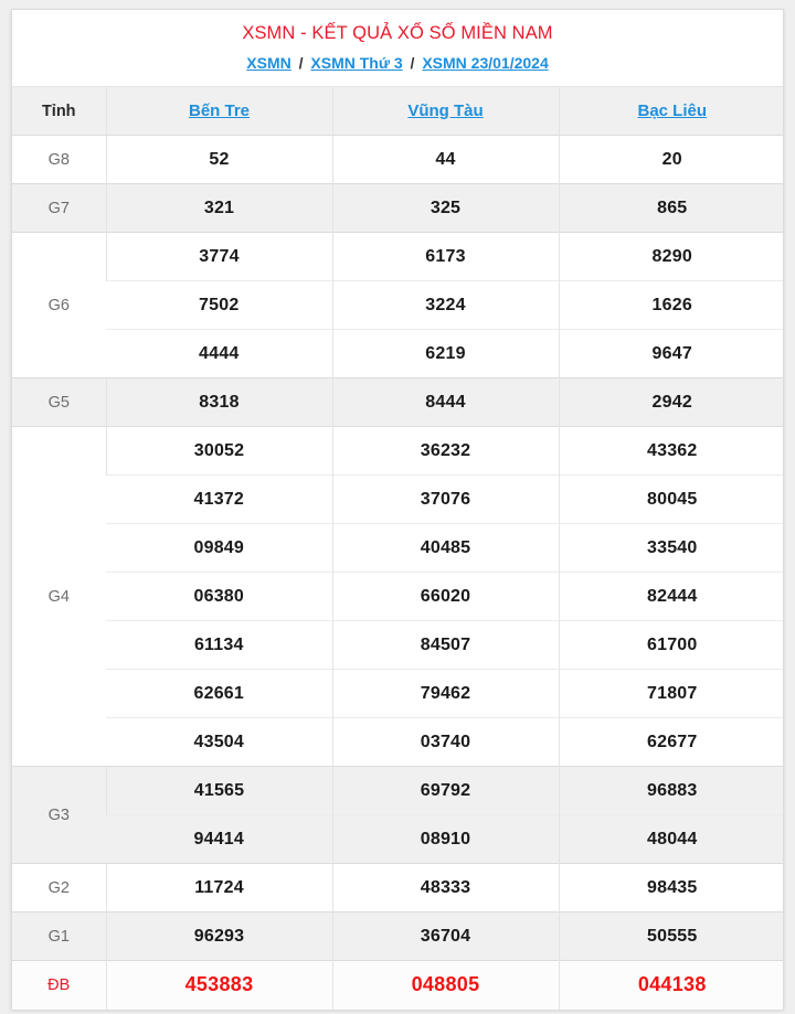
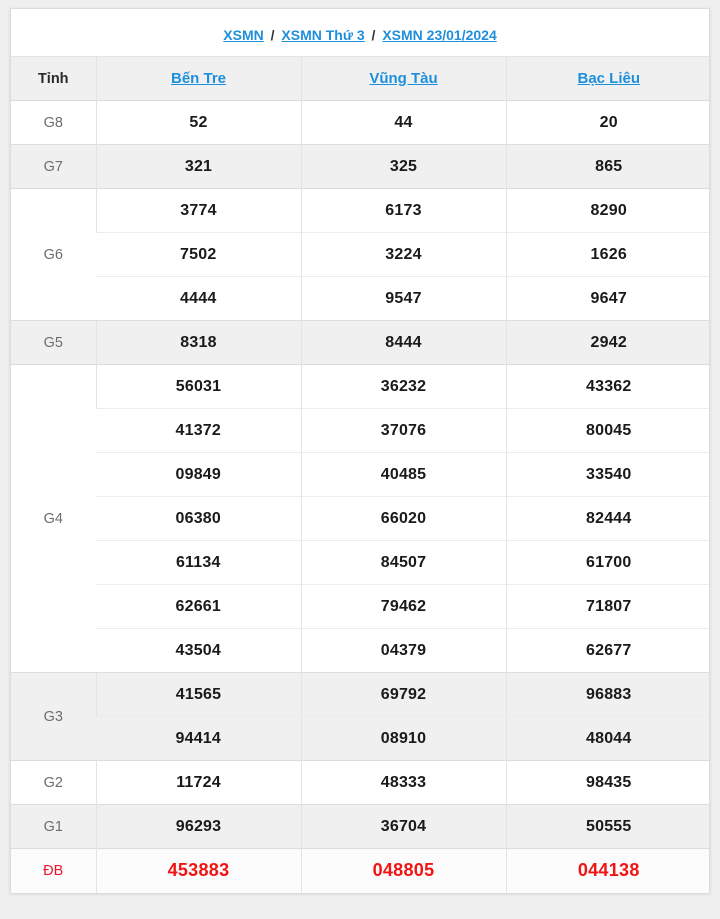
- XSMN - KẾT QUẢ XỔ SỐ MIỀN NAM
  XSMN / XSMN Thứ 3 / XSMN 23/01/2024
  Tỉnh	Bến Tre	Vũng Tàu	Bạc Liêu
  G8	52	44	20
  G7	321	325	865
  G6	3774	6173	8290
  7502	3224	1626
- 4444	6219	9647
+ 4444	9547	9647
  G5	8318	8444	2942
- G4	30052	36232	43362
+ G4	56031	36232	43362
  41372	37076	80045
  09849	40485	33540
  06380	66020	82444
  61134	84507	61700
  62661	79462	71807
- 43504	03740	62677
+ 43504	04379	62677
  G3	41565	69792	96883
  94414	08910	48044
  G2	11724	48333	98435
  G1	96293	36704	50555
  ĐB	453883	048805	044138
